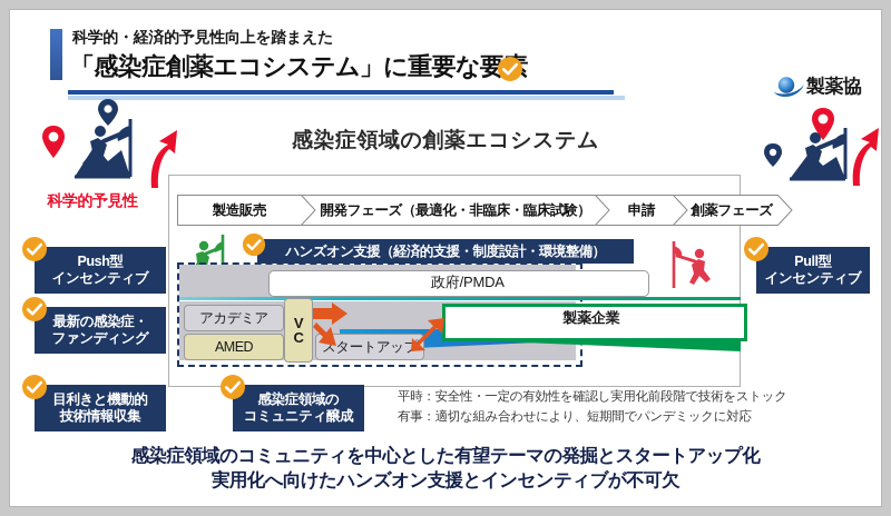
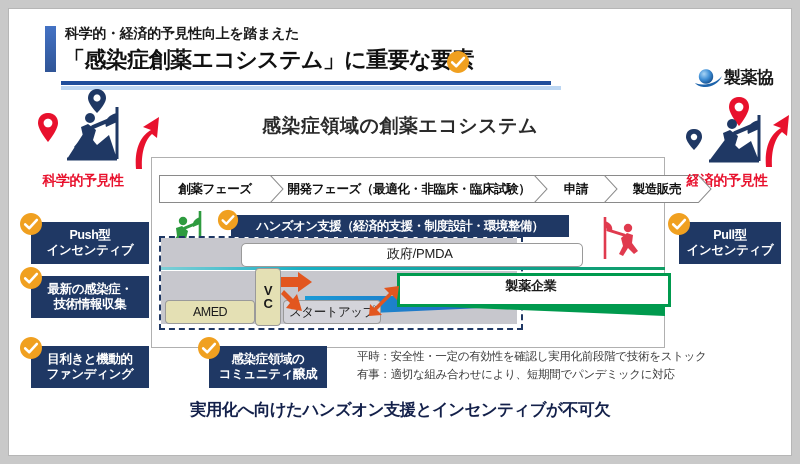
  科学的・経済的予見性向上を踏まえた
  「感染症創薬エコシステム」に重要な要
  製薬協
  感染症領域の創薬エコシステム
- 製造販売
+ 創薬フェーズ
  開発フェーズ（最適化・非臨床・臨床試験）
  申請
- 創薬フェーズ
+ 製造販売
  ハンズオン支援（経済的支援・制度設計・環境整備）
  政府/PMDA
  製薬企業
- アカデミア
  AMED
  V
  C
  スタートアップ
  科学的予見性
  Push型
  インセンティブ
  最新の感染症・
- ファンディング
+ 技術情報収集
  目利きと機動的
- 技術情報収集
+ ファンディング
  感染症領域の
  コミュニティ醸成
+ 経済的予見性
  Pull型
  インセンティブ
  平時：安全性・一定の有効性を確認し実用化前段階で技術をストック
  有事：適切な組み合わせにより、短期間でパンデミックに対応
- 感染症領域のコミュニティを中心とした有望テーマの発掘とスタートアップ化
  実用化へ向けたハンズオン支援とインセンティブが不可欠
